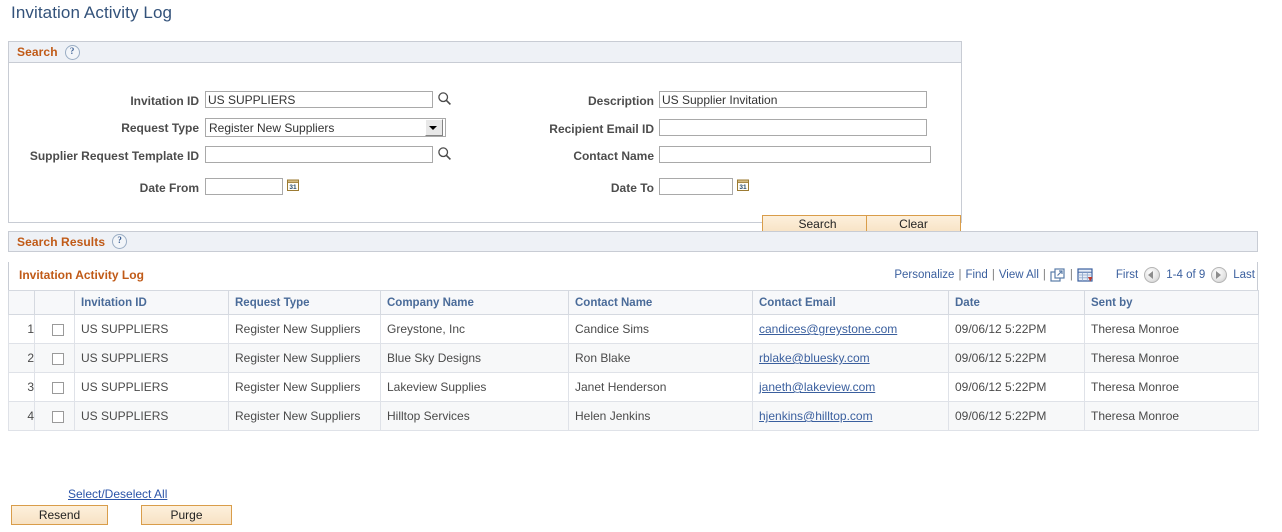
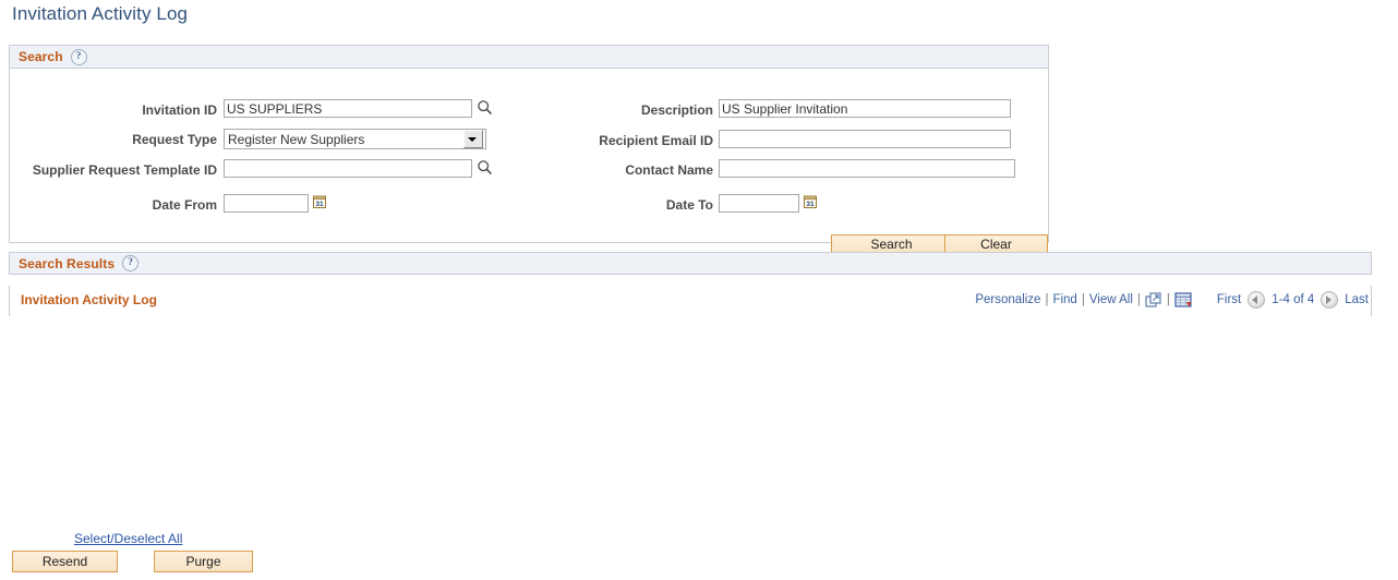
  Invitation Activity Log
  Search
  ?
  Invitation ID
  US SUPPLIERS
  Request Type
  Register New Suppliers
  Supplier Request Template ID
  Date From
  Description
  US Supplier Invitation
  Recipient Email ID
  Contact Name
  Date To
  Search
  Clear
  Search Results
  ?
  Invitation Activity Log
  Personalize
  |
  Find
  |
  View All
  |
  |
  First
- 1-4 of 9
+ 1-4 of 4
  Last
- 		Invitation ID	Request Type	Company Name	Contact Name	Contact Email	Date	Sent by
- 1		US SUPPLIERS	Register New Suppliers	Greystone, Inc	Candice Sims	candices@greystone.com	09/06/12 5:22PM	Theresa Monroe
- 2		US SUPPLIERS	Register New Suppliers	Blue Sky Designs	Ron Blake	rblake@bluesky.com	09/06/12 5:22PM	Theresa Monroe
- 3		US SUPPLIERS	Register New Suppliers	Lakeview Supplies	Janet Henderson	janeth@lakeview.com	09/06/12 5:22PM	Theresa Monroe
- 4		US SUPPLIERS	Register New Suppliers	Hilltop Services	Helen Jenkins	hjenkins@hilltop.com	09/06/12 5:22PM	Theresa Monroe
  Select/Deselect All
  Resend
  Purge
